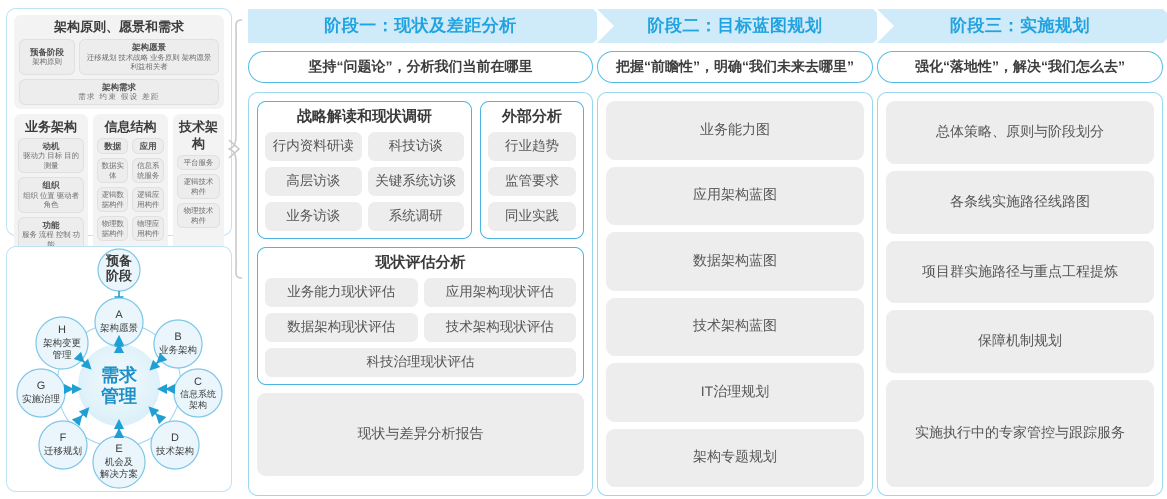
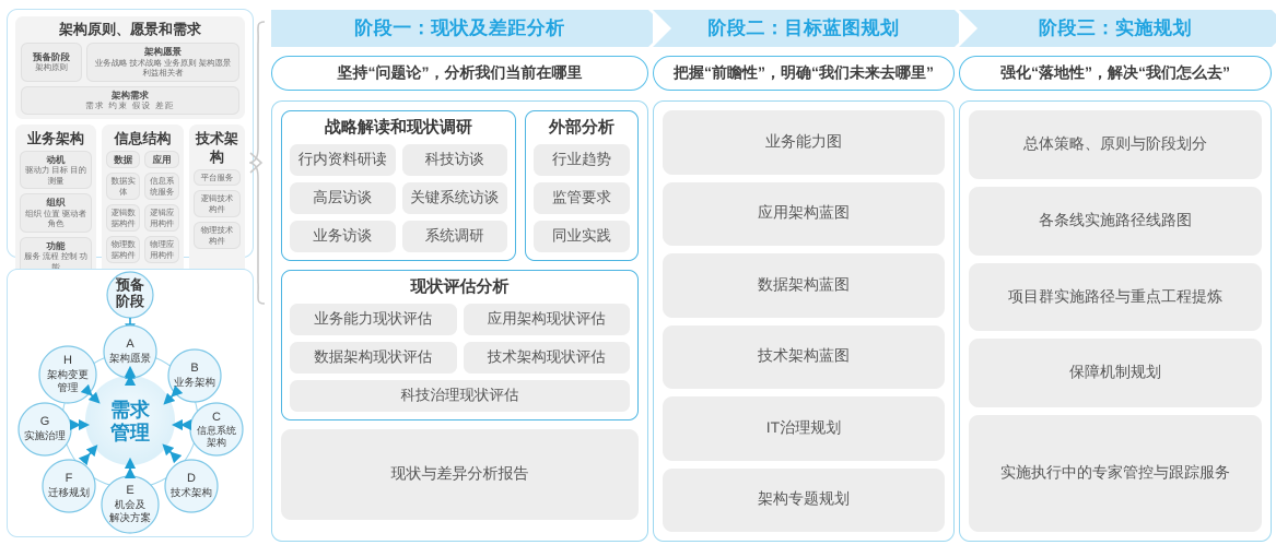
  架构原则、愿景和需求
  预备阶段
  架构原则
  架构愿景
- 迁移规划 技术战略 业务原则 架构愿景 利益相关者
+ 业务战略 技术战略 业务原则 架构愿景 利益相关者
  架构需求
  需求 约束 假设 差距
  业务架构
  动机
  驱动力 目标 目的 测量
  组织
  组织 位置 驱动者 角色
  功能
  服务 流程 控制 功能
  信息结构
  数据
  数据实体
  逻辑数据构件
  物理数据构件
  应用
  信息系统服务
  逻辑应用构件
  物理应用构件
  技术架构
  平台服务
  逻辑技术构件
  物理技术构件
  预备
  阶段
  需求
  管理
  A
  架构愿景
  B
  业务架构
  C
  信息系统
  架构
  D
  技术架构
  E
  机会及
  解决方案
  F
  迁移规划
  G
  实施治理
  H
  架构变更
  管理
  阶段一：现状及差距分析
  坚持“问题论”，分析我们当前在哪里
  战略解读和现状调研
  行内资料研读
  科技访谈
  高层访谈
  关键系统访谈
  业务访谈
  系统调研
  外部分析
  行业趋势
  监管要求
  同业实践
  现状评估分析
  业务能力现状评估
  应用架构现状评估
  数据架构现状评估
  技术架构现状评估
  科技治理现状评估
  现状与差异分析报告
  阶段二：目标蓝图规划
  把握“前瞻性”，明确“我们未来去哪里”
  业务能力图
  应用架构蓝图
  数据架构蓝图
  技术架构蓝图
  IT治理规划
  架构专题规划
  阶段三：实施规划
  强化“落地性”，解决“我们怎么去”
  总体策略、原则与阶段划分
  各条线实施路径线路图
  项目群实施路径与重点工程提炼
  保障机制规划
  实施执行中的专家管控与跟踪服务
